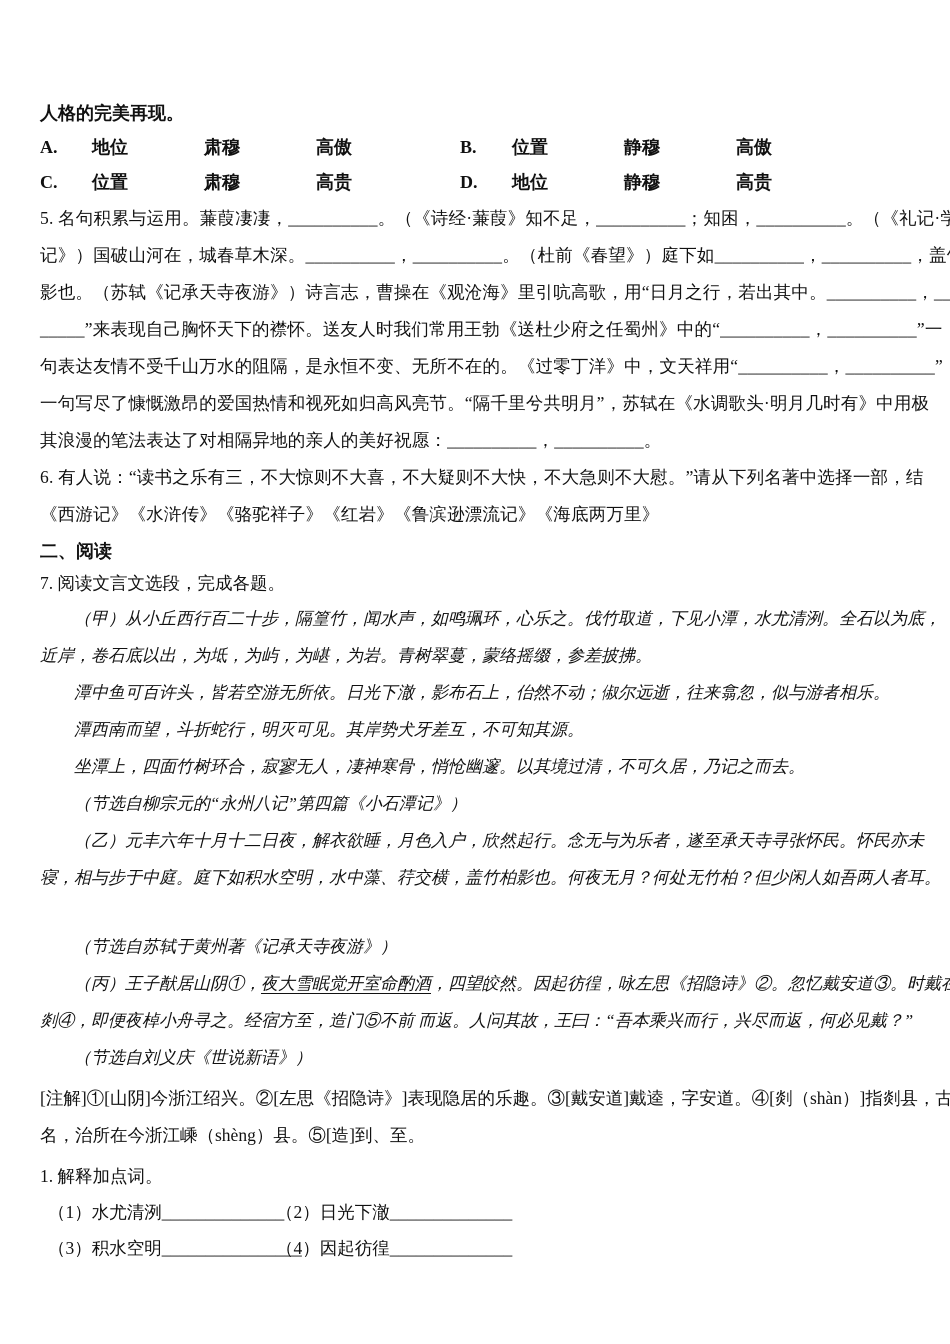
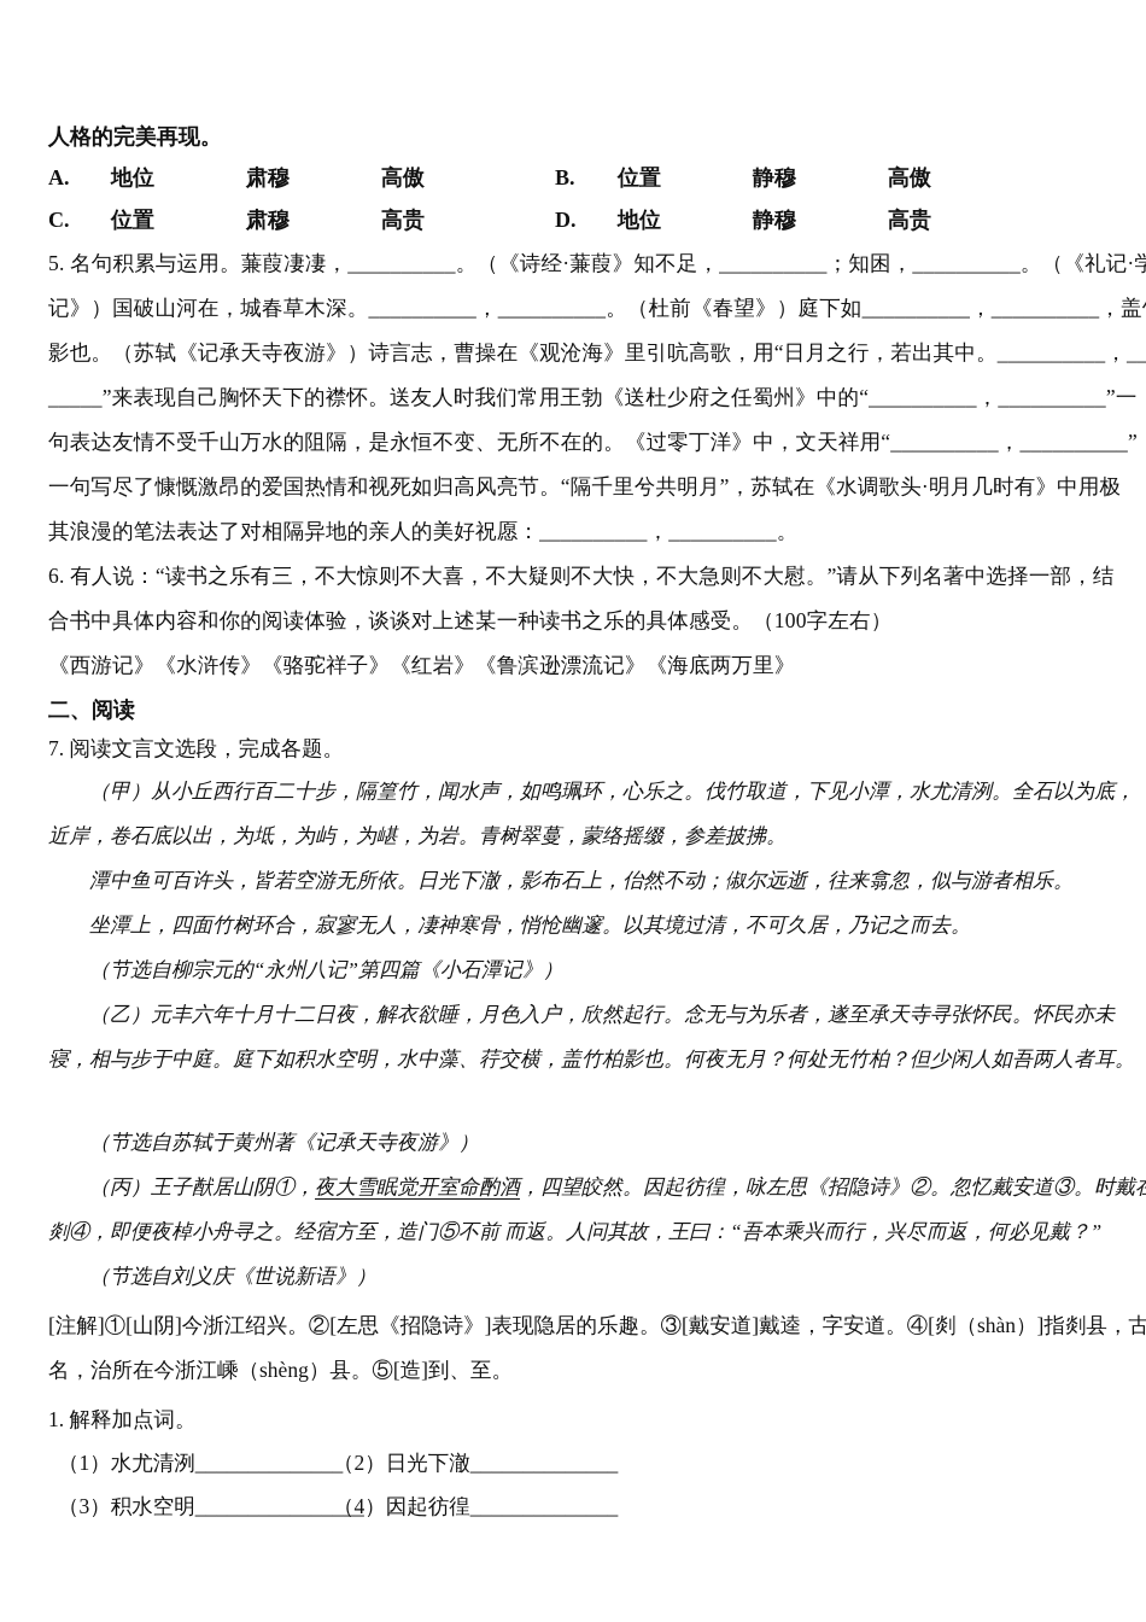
  人格的完美再现。
  A.
  地位
  肃穆
  高傲
  B.
  位置
  静穆
  高傲
  C.
  位置
  肃穆
  高贵
  D.
  地位
  静穆
  高贵
  5. 名句积累与运用。蒹葭凄凄，__________。（《诗经·蒹葭》知不足，__________；知困，__________。（《礼记·学
  记》）国破山河在，城春草木深。__________，__________。（杜前《春望》）庭下如__________，__________，盖
  影也。（苏轼《记承天寺夜游》）诗言志，曹操在《观沧海》里引吭高歌，用“日月之行，若出其中。__________，__
  _____”来表现自己胸怀天下的襟怀。送友人时我们常用王勃《送杜少府之任蜀州》中的“__________，__________”一
  句表达友情不受千山万水的阻隔，是永恒不变、无所不在的。《过零丁洋》中，文天祥用“__________，__________”
  一句写尽了慷慨激昂的爱国热情和视死如归高风亮节。“隔千里兮共明月”，苏轼在《水调歌头·明月几时有》中用极
  其浪漫的笔法表达了对相隔异地的亲人的美好祝愿：__________，__________。
  6. 有人说：“读书之乐有三，不大惊则不大喜，不大疑则不大快，不大急则不大慰。”请从下列名著中选择一部，结
+ 合书中具体内容和你的阅读体验，谈谈对上述某一种读书之乐的具体感受。（100字左右）
  《西游记》《水浒传》《骆驼祥子》《红岩》《鲁滨逊漂流记》《海底两万里》
  二、阅读
  7. 阅读文言文选段，完成各题。
  （甲）从小丘西行百二十步，隔篁竹，闻水声，如鸣珮环，心乐之。伐竹取道，下见小潭，水尤清洌。全石以为底，
  近岸，卷石底以出，为坻，为屿，为嵁，为岩。青树翠蔓，蒙络摇缀，参差披拂。
  潭中鱼可百许头，皆若空游无所依。日光下澈，影布石上，佁然不动；俶尔远逝，往来翕忽，似与游者相乐。
- 潭西南而望，斗折蛇行，明灭可见。其岸势犬牙差互，不可知其源。
  坐潭上，四面竹树环合，寂寥无人，凄神寒骨，悄怆幽邃。以其境过清，不可久居，乃记之而去。
  （节选自柳宗元的“永州八记”第四篇《小石潭记》）
  （乙）元丰六年十月十二日夜，解衣欲睡，月色入户，欣然起行。念无与为乐者，遂至承天寺寻张怀民。怀民亦未
  寝，相与步于中庭。庭下如积水空明，水中藻、荇交横，盖竹柏影也。何夜无月？何处无竹柏？但少闲人如吾两人者耳。
  （节选自苏轼于黄州著《记承天寺夜游》）
  （丙）王子猷居山阴①，夜大雪眠觉开室命酌酒，四望皎然。因起彷徨，咏左思《招隐诗》②。忽忆戴安道③。时戴
  剡④，即便夜棹小舟寻之。经宿方至，造门⑤不前 而返。人问其故，王曰：“吾本乘兴而行，兴尽而返，何必见戴？”
  （节选自刘义庆《世说新语》）
  [注解]①[山阴]今浙江绍兴。②[左思《招隐诗》]表现隐居的乐趣。③[戴安道]戴逵，字安道。④[剡（shàn）]指剡县，古
  名，治所在今浙江嵊（shèng）县。⑤[造]到、至。
  1. 解释加点词。
  （1）水尤清洌_____________
  （2）日光下澈______________
  （3）积水空明_____________
  （4）因起彷徨______________
